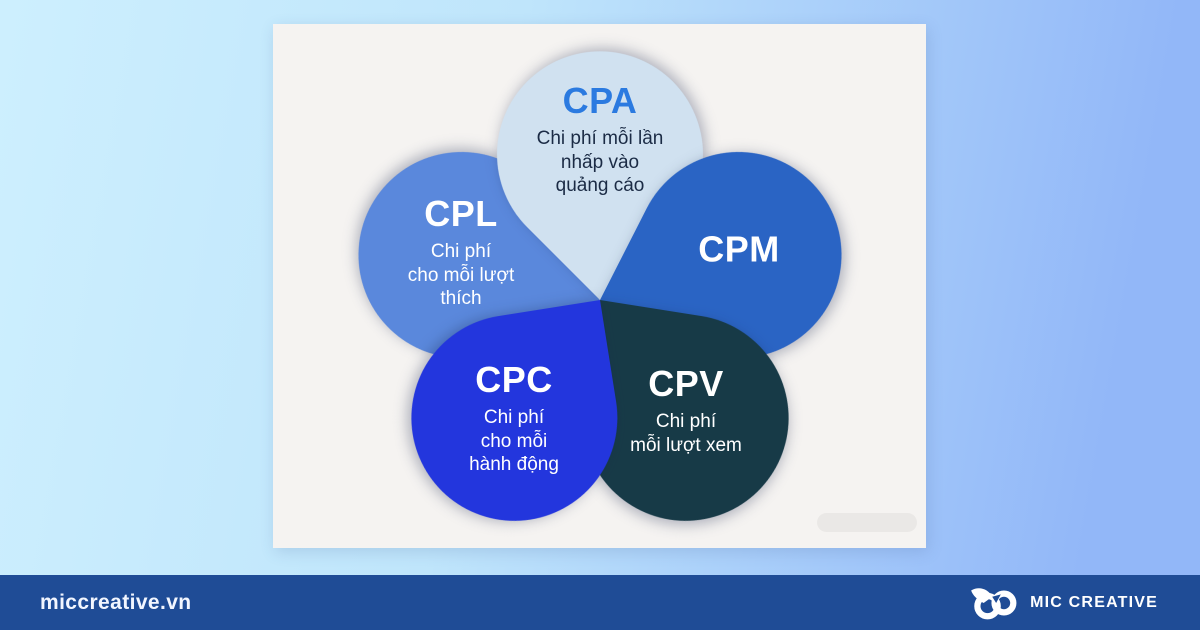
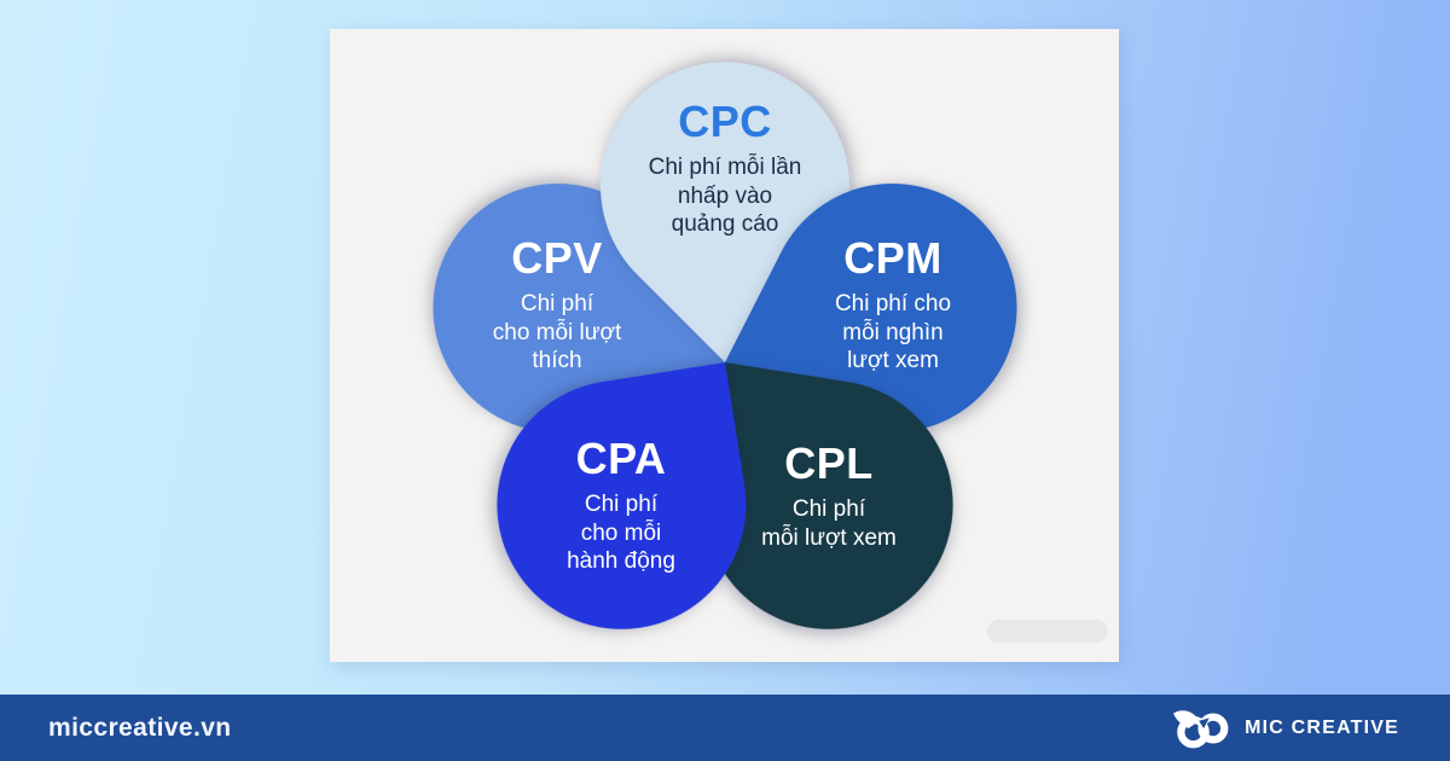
- CPA
+ CPC
  Chi phí mỗi lần
  nhấp vào
  quảng cáo
- CPL
+ CPV
  Chi phí
  cho mỗi lượt
  thích
  CPM
+ Chi phí cho
+ mỗi nghìn
+ lượt xem
- CPC
+ CPA
  Chi phí
  cho mỗi
  hành động
- CPV
+ CPL
  Chi phí
  mỗi lượt xem
  miccreative.vn
  MIC CREATIVE
